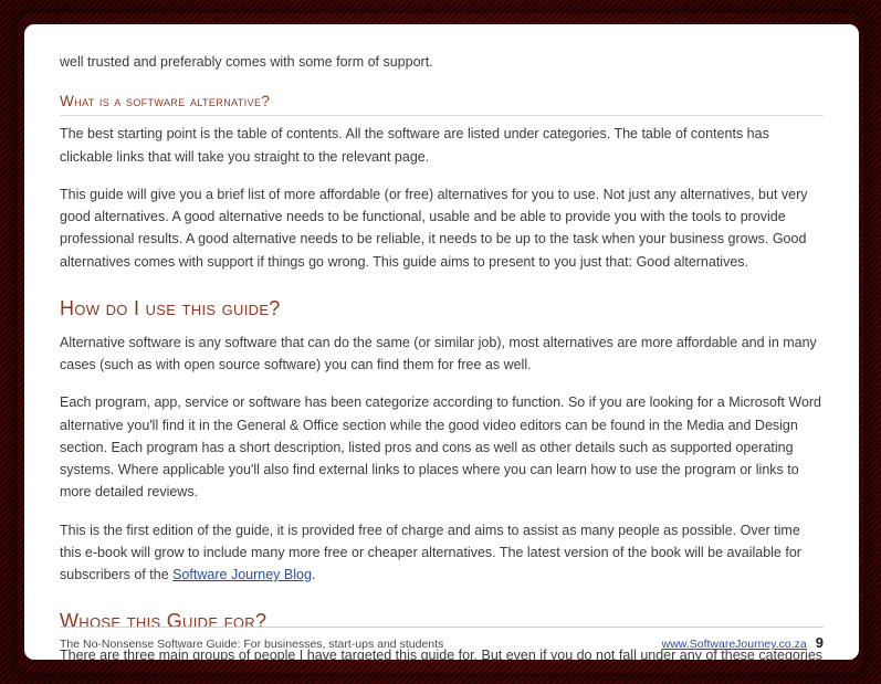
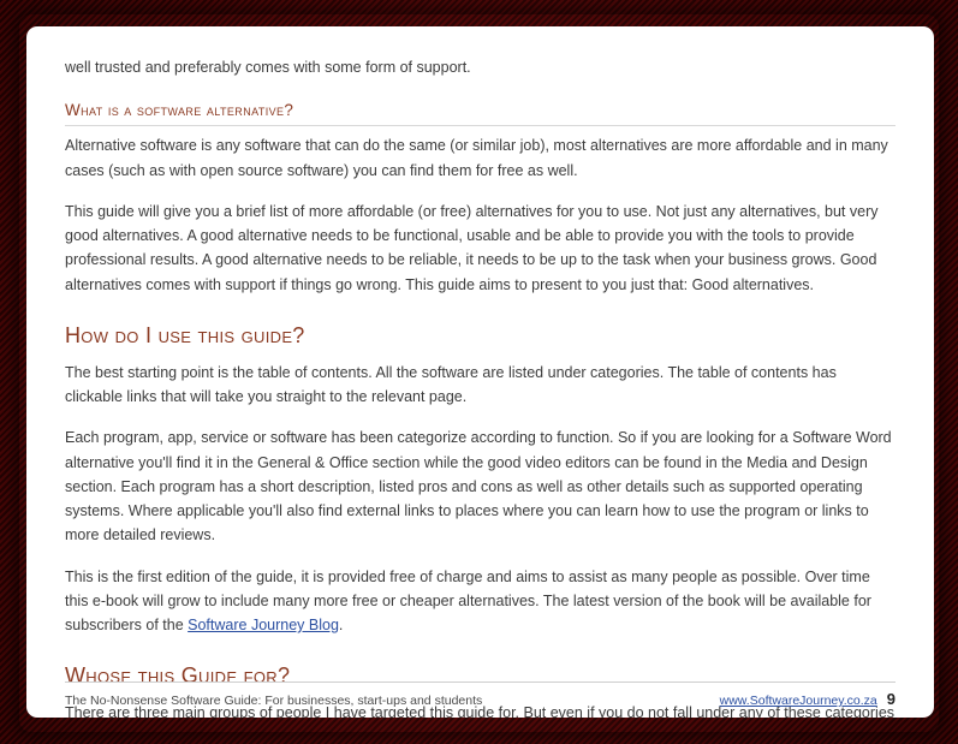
  well trusted and preferably comes with some form of support.
  What is a software alternative?
- The best starting point is the table of contents. All the software are listed under categories. The table of contents has clickable links that will take you straight to the relevant page.
+ Alternative software is any software that can do the same (or similar job), most alternatives are more affordable and in many cases (such as with open source software) you can find them for free as well.
  This guide will give you a brief list of more affordable (or free) alternatives for you to use. Not just any alternatives, but very good alternatives. A good alternative needs to be functional, usable and be able to provide you with the tools to provide professional results. A good alternative needs to be reliable, it needs to be up to the task when your business grows. Good alternatives comes with support if things go wrong. This guide aims to present to you just that: Good alternatives.
  How do I use this guide?
- Alternative software is any software that can do the same (or similar job), most alternatives are more affordable and in many cases (such as with open source software) you can find them for free as well.
+ The best starting point is the table of contents. All the software are listed under categories. The table of contents has clickable links that will take you straight to the relevant page.
- Each program, app, service or software has been categorize according to function. So if you are looking for a Microsoft Word alternative you'll find it in the General & Office section while the good video editors can be found in the Media and Design section. Each program has a short description, listed pros and cons as well as other details such as supported operating systems. Where applicable you'll also find external links to places where you can learn how to use the program or links to more detailed reviews.
+ Each program, app, service or software has been categorize according to function. So if you are looking for a Software Word alternative you'll find it in the General & Office section while the good video editors can be found in the Media and Design section. Each program has a short description, listed pros and cons as well as other details such as supported operating systems. Where applicable you'll also find external links to places where you can learn how to use the program or links to more detailed reviews.
  This is the first edition of the guide, it is provided free of charge and aims to assist as many people as possible. Over time this e-book will grow to include many more free or cheaper alternatives. The latest version of the book will be available for subscribers of the Software Journey Blog.
  Whose this Guide for?
  There are three main groups of people I have targeted this guide for. But even if you do not fall under any of these categories
  The No-Nonsense Software Guide: For businesses, start-ups and students
  www.SoftwareJourney.co.za
  9
